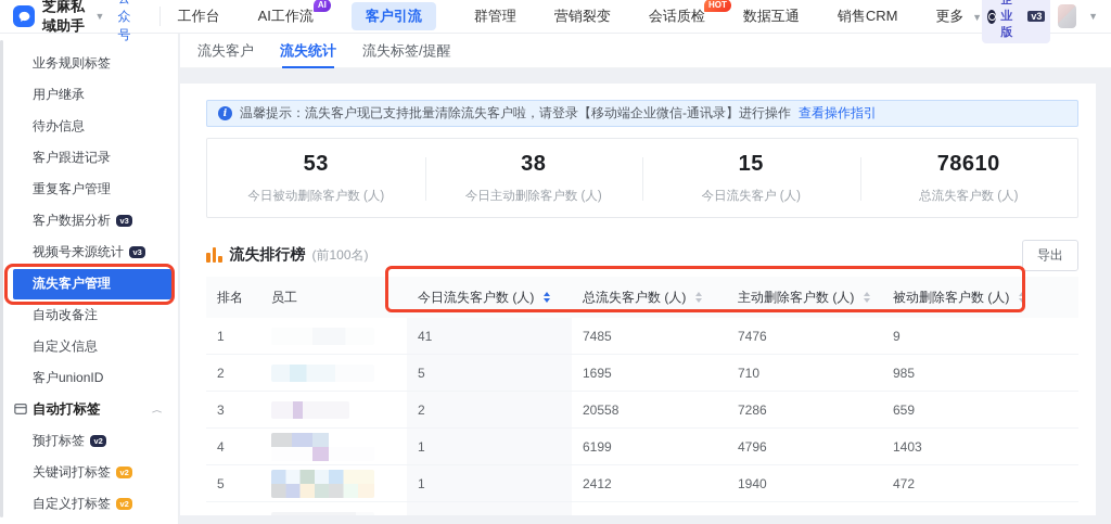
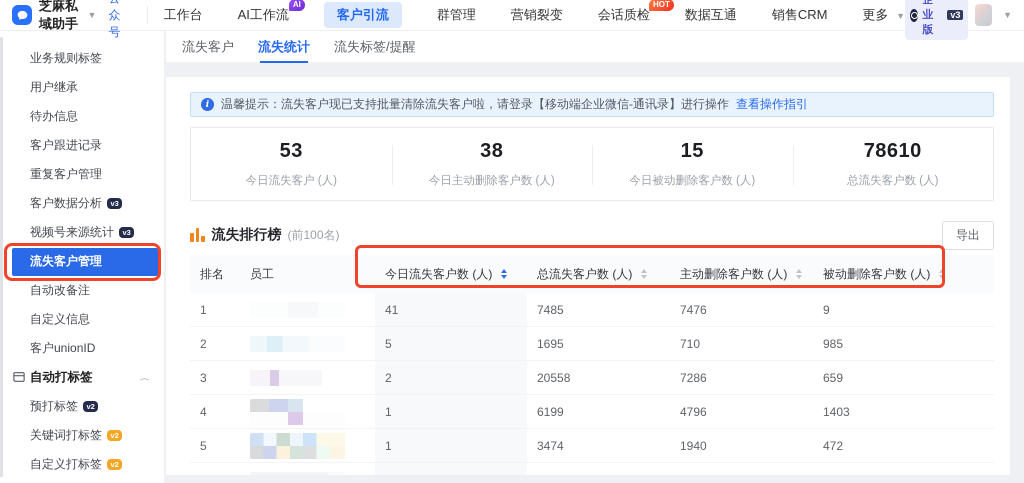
  芝麻私域助手
  ▼
  工作台
  AI工作流
  AI
  客户引流
  群管理
  营销裂变
  会话质检
  HOT
  数据互通
  销售CRM
  更多 ▼
  v3
  ▼
  业务规则标签
  用户继承
  待办信息
  客户跟进记录
  重复客户管理
  客户数据分析
  v3
  视频号来源统计
  v3
  流失客户管理
  自动改备注
  自定义信息
  客户unionID
  自动打标签
  ︿
  预打标签
  v2
  关键词打标签
  v2
  自定义打标签
  v2
  流失客户
  流失统计
  流失标签/提醒
  i
  温馨提示：流失客户现已支持批量清除流失客户啦，请登录【移动端企业微信-通讯录】进行操作
  查看操作指引
  53
- 今日被动删除客户数 (人)
+ 今日流失客户 (人)
  38
  今日主动删除客户数 (人)
  15
- 今日流失客户 (人)
+ 今日被动删除客户数 (人)
  78610
  总流失客户数 (人)
  流失排行榜
  (前100名)
  导出
  排名
  员工
  今日流失客户数 (人)
  总流失客户数 (人)
  主动删除客户数 (人)
  被动删除客户数 (人)
  1
  41
  7485
  7476
  9
  2
  5
  1695
  710
  985
  3
  2
  20558
  7286
  659
  4
  1
  6199
  4796
  1403
  5
  1
- 2412
+ 3474
  1940
  472
